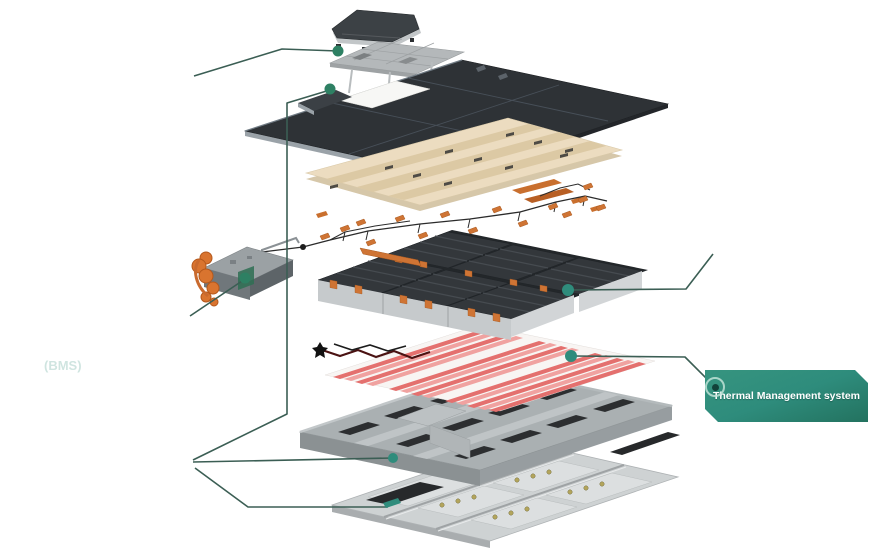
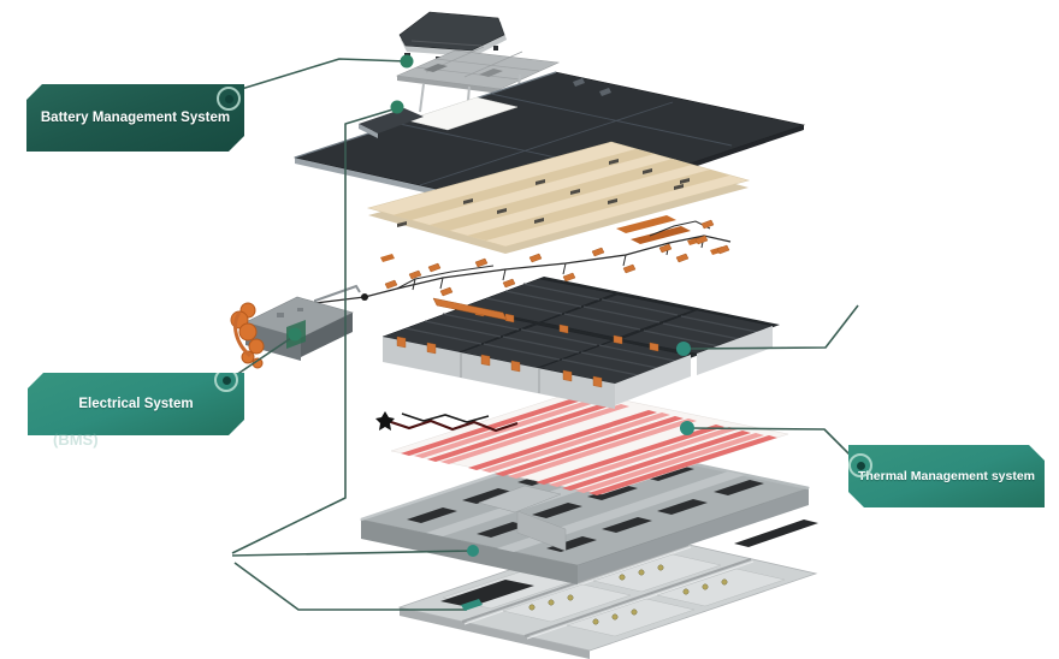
+ Battery Management System
+ Electrical System
  hermal Management system
  (BMS)
